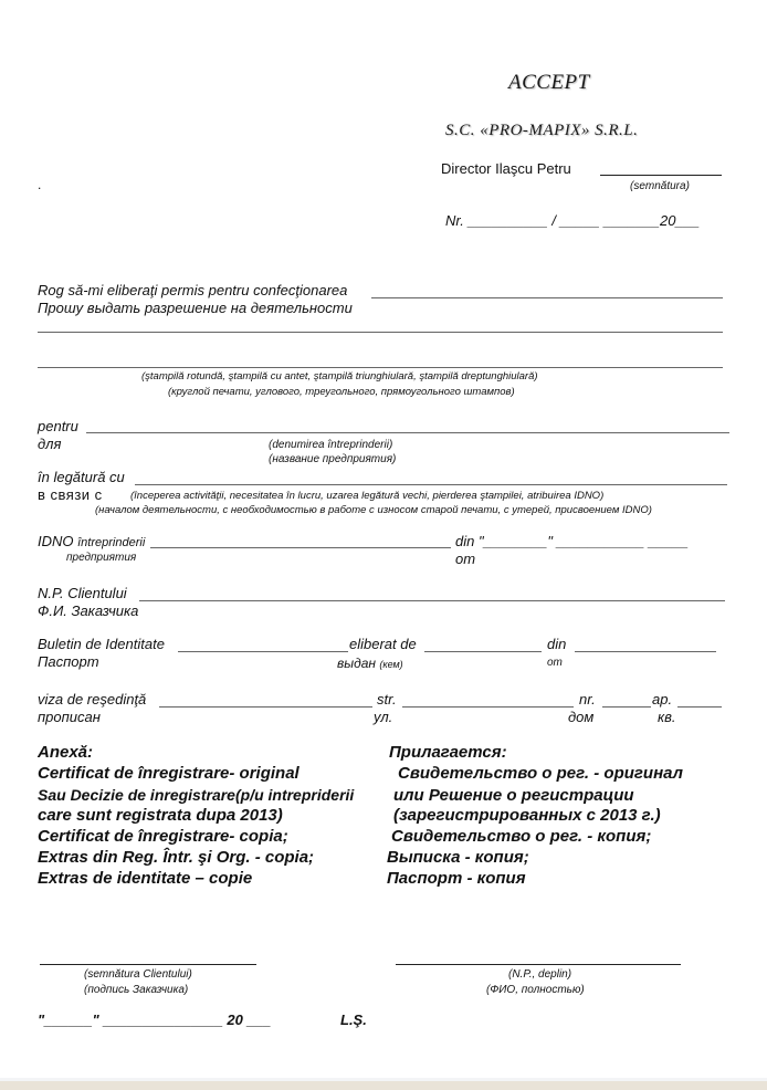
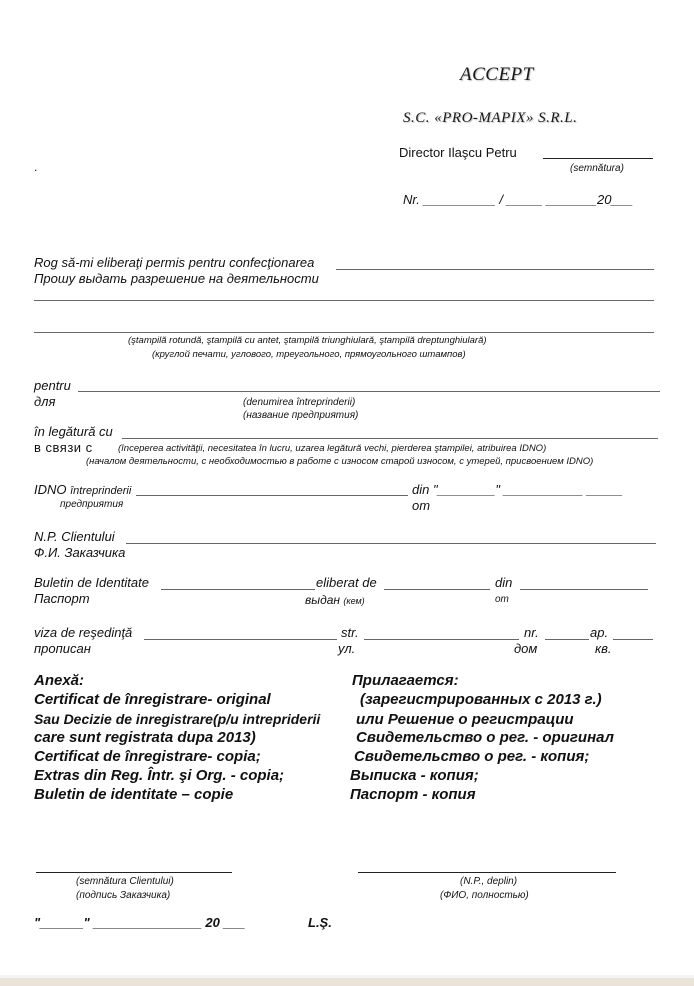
  ACCEPT
  S.C. «PRO-MAPIX» S.R.L.
  Director Ilaşcu Petru
  (semnătura)
  .
  Nr. __________ / _____ _______20___
  Rog să-mi eliberaţi permis pentru confecţionarea
  Прошу выдать разрешение на деятельности
  (ştampilă rotundă, ştampilă cu antet, ştampilă triunghiulară, ştampilă dreptunghiulară)
  (круглой печати, углового, треугольного, прямоугольного штампов)
  pentru
  для
  (denumirea întreprinderii)
  (название предприятия)
  în legătură cu
  в связи с
  (începerea activităţii, necesitatea în lucru, uzarea legătură vechi, pierderea ştampilei, atribuirea IDNO)
- (началом деятельности, с необходимостью в работе с износом старой печати, с утерей, присвоением IDNO)
+ (началом деятельности, с необходимостью в работе с износом старой износом, с утерей, присвоением IDNO)
  IDNO întreprinderii
  предприятия
  din "________" ___________ _____
  от
  N.P. Clientului
  Ф.И. Заказчика
  Buletin de Identitate
  eliberat de
  din
  Паспорт
  выдан (кем)
  от
  viza de reşedinţă
  str.
  nr.
  ap.
  прописан
  ул.
  дом
  кв.
  Anexă:
  Certificat de înregistrare- original
  Sau Decizie de inregistrare(p/u intrepriderii
  care sunt registrata dupa 2013)
  Certificat de înregistrare- copia;
  Extras din Reg. Într. şi Org. - copia;
- Extras de identitate – copie
+ Buletin de identitate – copie
  Прилагается:
- Свидетельство о рег. - оригинал
+ (зарегистрированных с 2013 г.)
  или Решение о регистрации
- (зарегистрированных с 2013 г.)
+ Свидетельство о рег. - оригинал
  Свидетельство о рег. - копия;
  Выписка - копия;
  Паспорт - копия
  (semnătura Clientului)
  (подпись Заказчика)
  (N.P., deplin)
  (ФИО, полностью)
  "______" _______________ 20 ___
  L.Ş.
